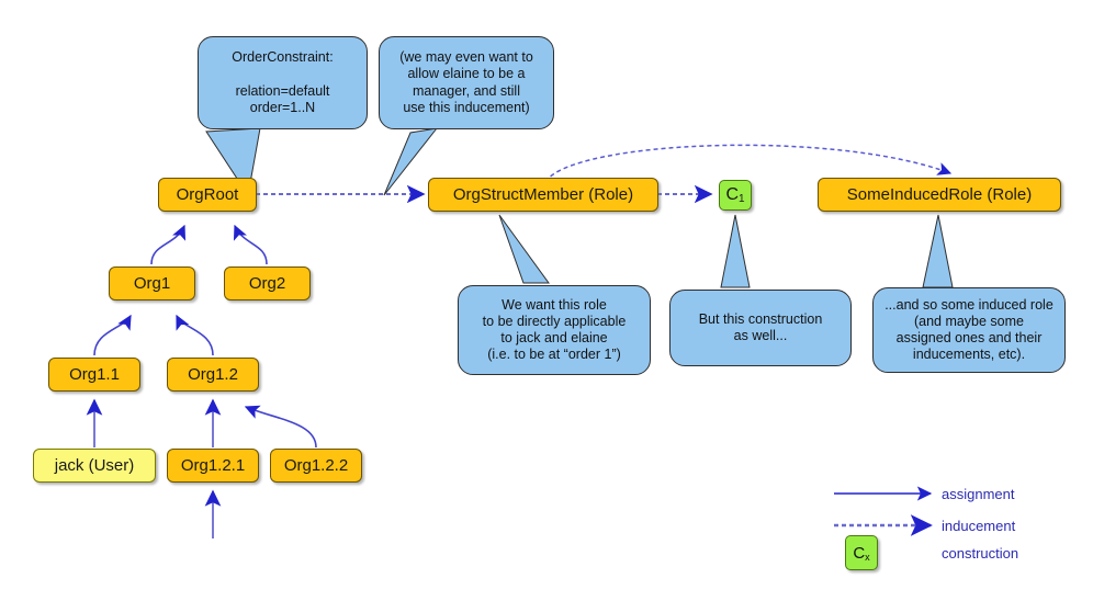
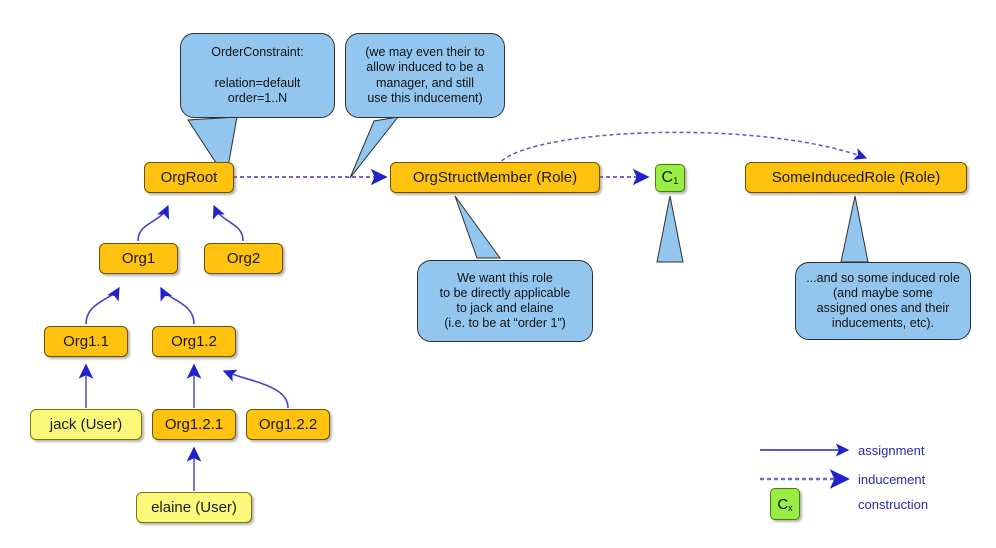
  OrgRoot
  Org1
  Org2
  Org1.1
  Org1.2
  jack (User)
  Org1.2.1
  Org1.2.2
+ elaine (User)
  OrgStructMember (Role)
  C1
  SomeInducedRole (Role)
  OrderConstraint:
  relation=default
  order=1..N
- (we may even want to
+ (we may even their to
- allow elaine to be a
+ allow induced to be a
  manager, and still
  use this inducement)
  We want this role
  to be directly applicable
  to jack and elaine
  (i.e. to be at “order 1”)
- But this construction
- as well...
  ...and so some induced role
  (and maybe some
  assigned ones and their
  inducements, etc).
  assignment
  inducement
  Cx
  construction
